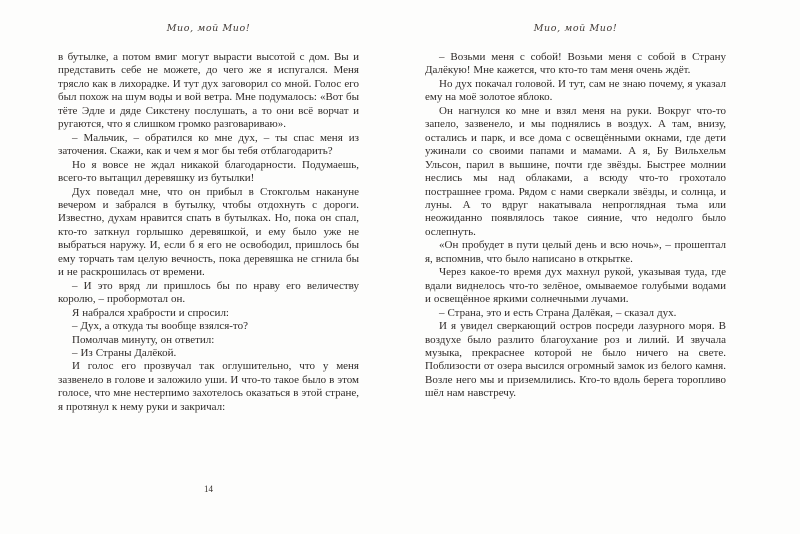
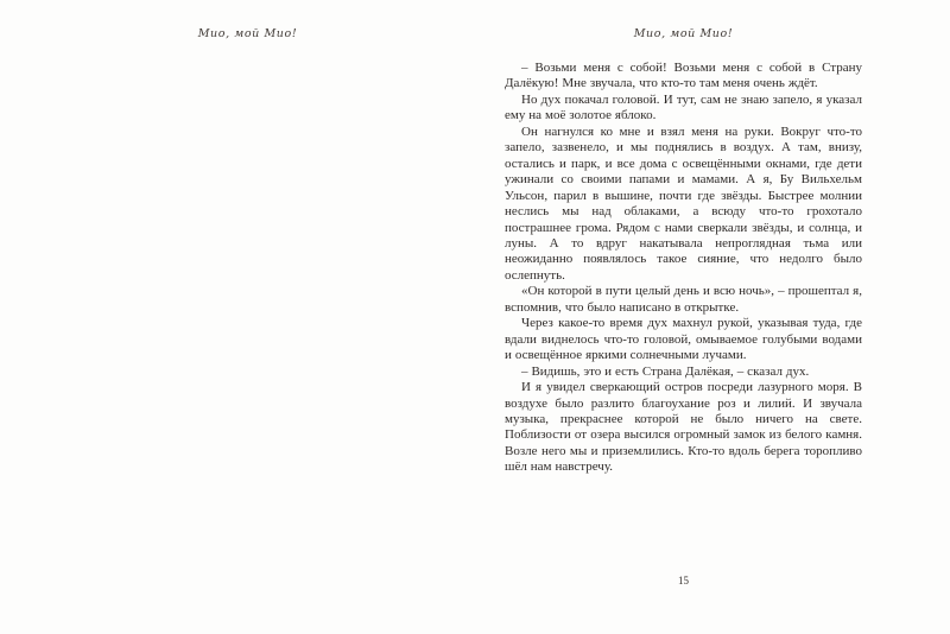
  Мио, мой Мио!
- в бутылке, а потом вмиг могут вырасти высотой с дом. Вы и представить себе не можете, до чего же я испугался. Меня трясло как в лихорадке. И тут дух заговорил со мной. Голос его был похож на шум воды и вой ветра. Мне подумалось: «Вот бы тёте Эдле и дяде Сикстену послушать, а то они всё ворчат и ругаются, что я слишком громко разговариваю».
- – Мальчик, – обратился ко мне дух, – ты спас меня из заточения. Скажи, как и чем я мог бы тебя отблагодарить?
- Но я вовсе не ждал никакой благодарности. Подумаешь, всего-то вытащил деревяшку из бутылки!
- Дух поведал мне, что он прибыл в Стокгольм накануне вечером и забрался в бутылку, чтобы отдохнуть с дороги. Известно, духам нравится спать в бутылках. Но, пока он спал, кто-то заткнул горлышко деревяшкой, и ему было уже не выбраться наружу. И, если б я его не освободил, пришлось бы ему торчать там целую вечность, пока деревяшка не сгнила бы и не раскрошилась от времени.
- – И это вряд ли пришлось бы по нраву его величеству королю, – пробормотал он.
- Я набрался храбрости и спросил:
- – Дух, а откуда ты вообще взялся-то?
- Помолчав минуту, он ответил:
- – Из Страны Далёкой.
- И голос его прозвучал так оглушительно, что у меня зазвенело в голове и заложило уши. И что-то такое было в этом голосе, что мне нестерпимо захотелось оказаться в этой стране, я протянул к нему руки и закричал:
- 14
  Мио, мой Мио!
- – Возьми меня с собой! Возьми меня с собой в Страну Далёкую! Мне кажется, что кто-то там меня очень ждёт.
+ – Возьми меня с собой! Возьми меня с собой в Страну Далёкую! Мне звучала, что кто-то там меня очень ждёт.
- Но дух покачал головой. И тут, сам не знаю почему, я указал ему на моё золотое яблоко.
+ Но дух покачал головой. И тут, сам не знаю запело, я указал ему на моё золотое яблоко.
  Он нагнулся ко мне и взял меня на руки. Вокруг что-то запело, зазвенело, и мы поднялись в воздух. А там, внизу, остались и парк, и все дома с освещёнными окнами, где дети ужинали со своими папами и мамами. А я, Бу Вильхельм Ульсон, парил в вышине, почти где звёзды. Быстрее молнии неслись мы над облаками, а всюду что-то грохотало пострашнее грома. Рядом с нами сверкали звёзды, и солнца, и луны. А то вдруг накатывала непроглядная тьма или неожиданно появлялось такое сияние, что недолго было ослепнуть.
- «Он пробудет в пути целый день и всю ночь», – прошептал я, вспомнив, что было написано в открытке.
+ «Он которой в пути целый день и всю ночь», – прошептал я, вспомнив, что было написано в открытке.
- Через какое-то время дух махнул рукой, указывая туда, где вдали виднелось что-то зелёное, омываемое голубыми водами и освещённое яркими солнечными лучами.
+ Через какое-то время дух махнул рукой, указывая туда, где вдали виднелось что-то головой, омываемое голубыми водами и освещённое яркими солнечными лучами.
- – Страна, это и есть Страна Далёкая, – сказал дух.
+ – Видишь, это и есть Страна Далёкая, – сказал дух.
  И я увидел сверкающий остров посреди лазурного моря. В воздухе было разлито благоухание роз и лилий. И звучала музыка, прекраснее которой не было ничего на свете. Поблизости от озера высился огромный замок из белого камня. Возле него мы и приземлились. Кто-то вдоль берега торопливо шёл нам навстречу.
+ 15
